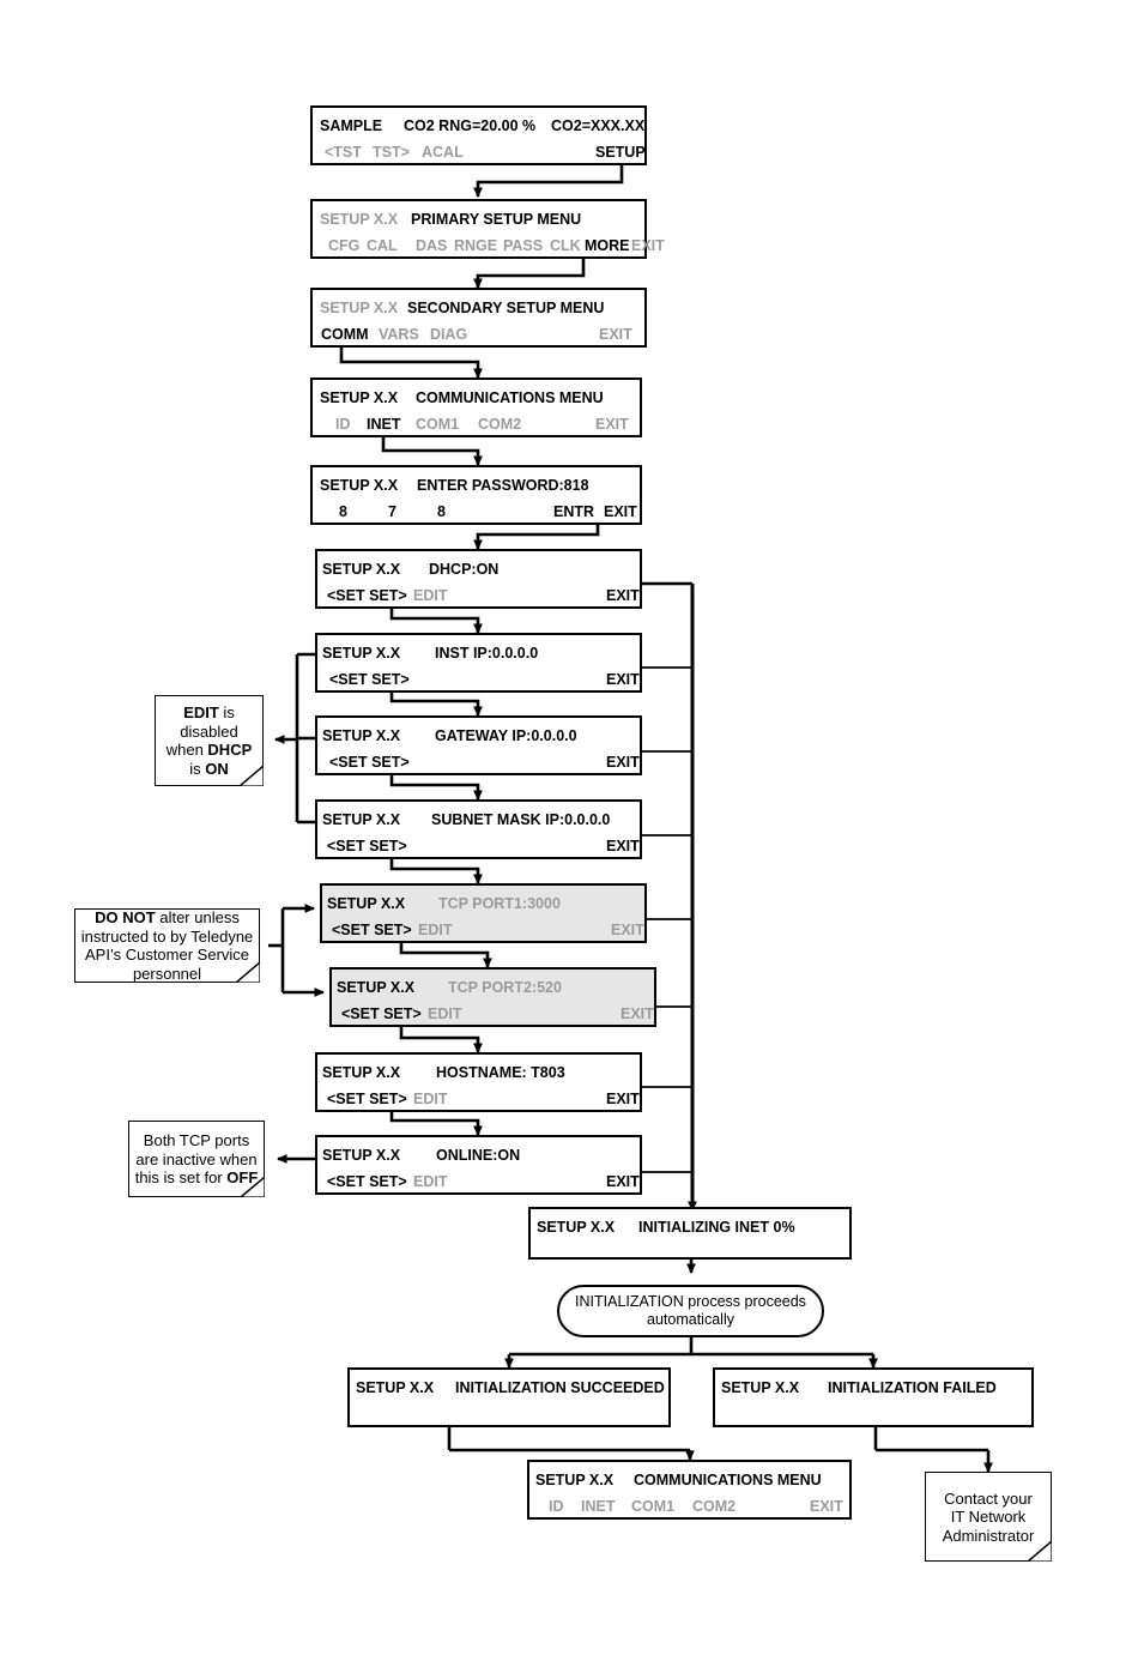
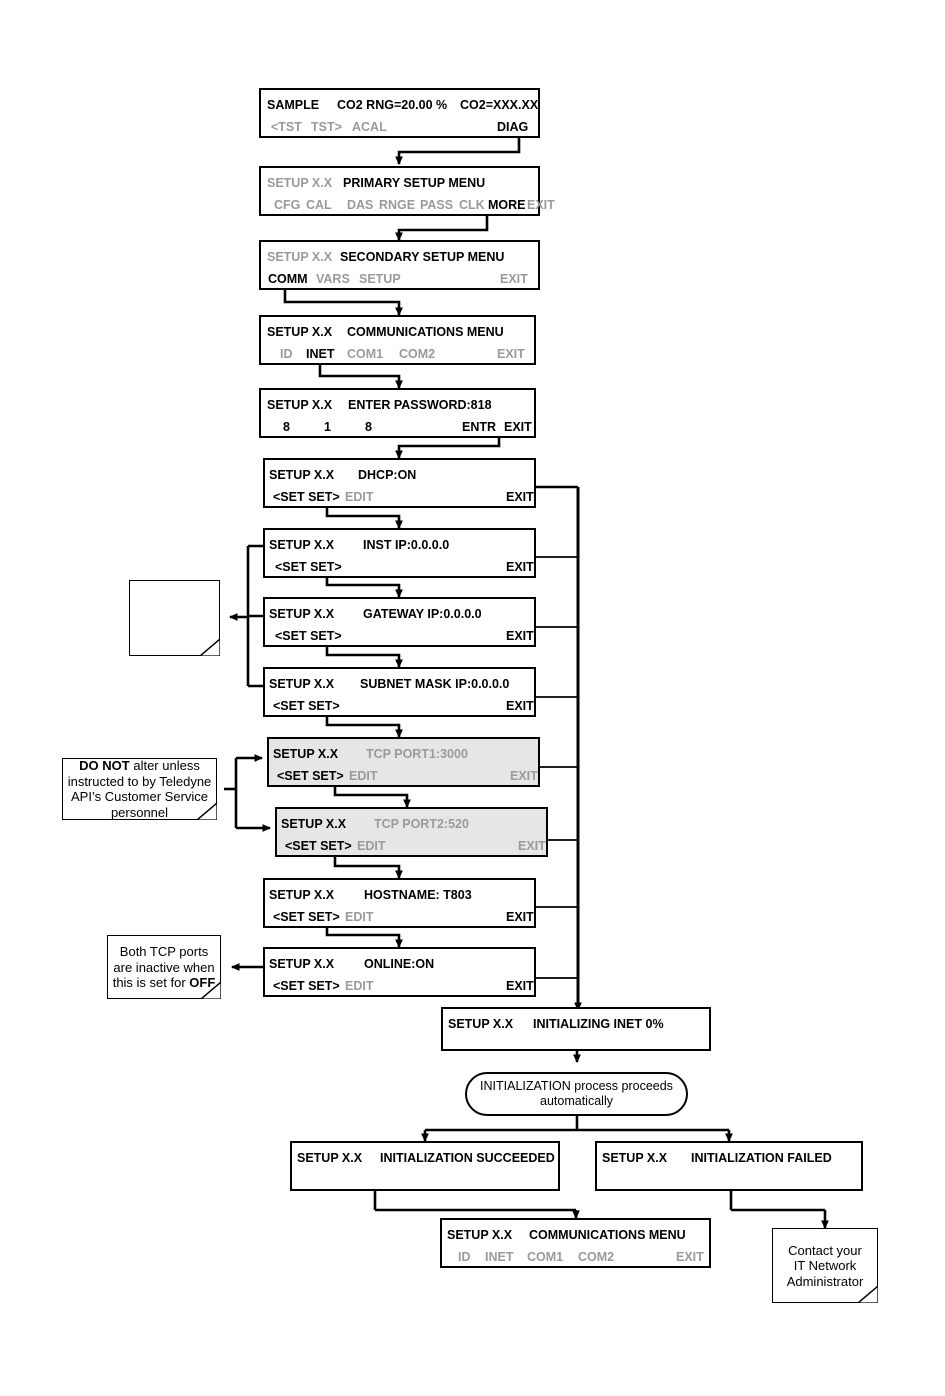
  SAMPLE
  CO2 RNG=20.00 %
  CO2=XXX.XX
  <TST
  TST>
  ACAL
- SETUP
+ DIAG
  SETUP X.X
  PRIMARY SETUP MENU
  CFG
  CAL
  DAS
  RNGE
  PASS
  CLK
  MORE
  EXIT
  SETUP X.X
  SECONDARY SETUP MENU
  COMM
  VARS
- DIAG
+ SETUP
  EXIT
  SETUP X.X
  COMMUNICATIONS MENU
  ID
  INET
  COM1
  COM2
  EXIT
  SETUP X.X
  ENTER PASSWORD:818
  8
- 7
+ 1
  8
  ENTR
  EXIT
  SETUP X.X
  DHCP:ON
  <SET SET>
  EDIT
  EXIT
  SETUP X.X
  INST IP:0.0.0.0
  <SET SET>
  EXIT
  SETUP X.X
  GATEWAY IP:0.0.0.0
  <SET SET>
  EXIT
  SETUP X.X
  SUBNET MASK IP:0.0.0.0
  <SET SET>
  EXIT
  SETUP X.X
  TCP PORT1:3000
  <SET SET>
  EDIT
  EXIT
  SETUP X.X
  TCP PORT2:520
  <SET SET>
  EDIT
  EXIT
  SETUP X.X
  HOSTNAME: T803
  <SET SET>
  EDIT
  EXIT
  SETUP X.X
  ONLINE:ON
  <SET SET>
  EDIT
  EXIT
  SETUP X.X
  INITIALIZING INET 0%
  INITIALIZATION process proceeds
  automatically
  SETUP X.X
  INITIALIZATION SUCCEEDED
  SETUP X.X
  INITIALIZATION FAILED
  SETUP X.X
  COMMUNICATIONS MENU
  ID
  INET
  COM1
  COM2
  EXIT
- EDIT is
- disabled
- when DHCP
- is ON
  DO NOT alter unless
  instructed to by Teledyne
  API’s Customer Service
  personnel
  Both TCP ports
  are inactive when
  this is set for OFF
  Contact your
  IT Network
  Administrator
